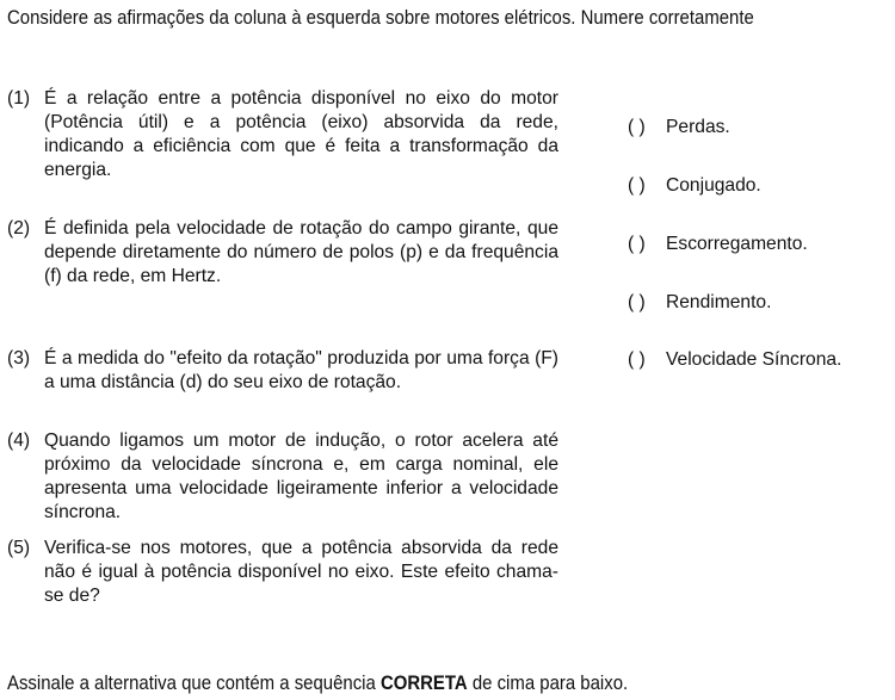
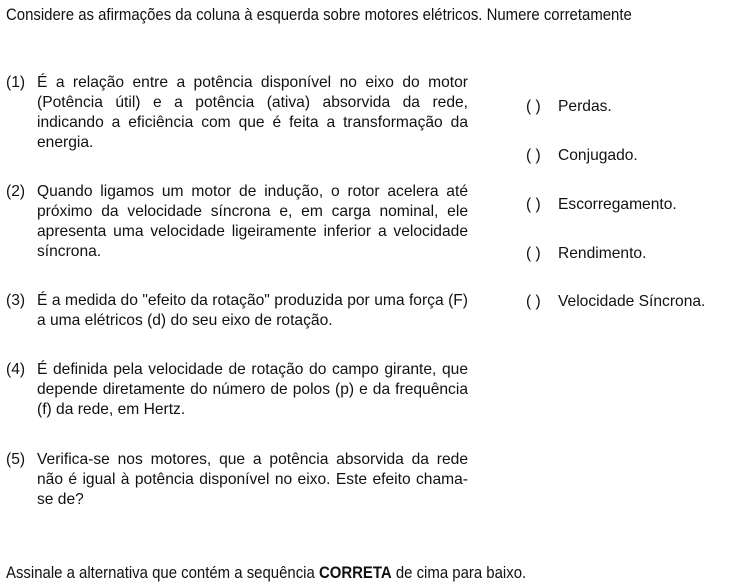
  Considere as afirmações da coluna à esquerda sobre motores elétricos. Numere corretamente
  (1)
- É a relação entre a potência disponível no eixo do motor (Potência útil) e a potência (eixo) absorvida da rede, indicando a eficiência com que é feita a transformação da energia.
+ É a relação entre a potência disponível no eixo do motor (Potência útil) e a potência (ativa) absorvida da rede, indicando a eficiência com que é feita a transformação da energia.
  (2)
- É definida pela velocidade de rotação do campo girante, que depende diretamente do número de polos (p) e da frequência (f) da rede, em Hertz.
+ Quando ligamos um motor de indução, o rotor acelera até próximo da velocidade síncrona e, em carga nominal, ele apresenta uma velocidade ligeiramente inferior a velocidade síncrona.
  (3)
- É a medida do "efeito da rotação" produzida por uma força (F) a uma distância (d) do seu eixo de rotação.
+ É a medida do "efeito da rotação" produzida por uma força (F) a uma elétricos (d) do seu eixo de rotação.
  (4)
- Quando ligamos um motor de indução, o rotor acelera até próximo da velocidade síncrona e, em carga nominal, ele apresenta uma velocidade ligeiramente inferior a velocidade síncrona.
+ É definida pela velocidade de rotação do campo girante, que depende diretamente do número de polos (p) e da frequência (f) da rede, em Hertz.
  (5)
  Verifica-se nos motores, que a potência absorvida da rede não é igual à potência disponível no eixo. Este efeito chama-se de?
  ( ) Perdas.
  ( ) Conjugado.
  ( ) Escorregamento.
  ( ) Rendimento.
  ( ) Velocidade Síncrona.
  Assinale a alternativa que contém a sequência CORRETA de cima para baixo.
